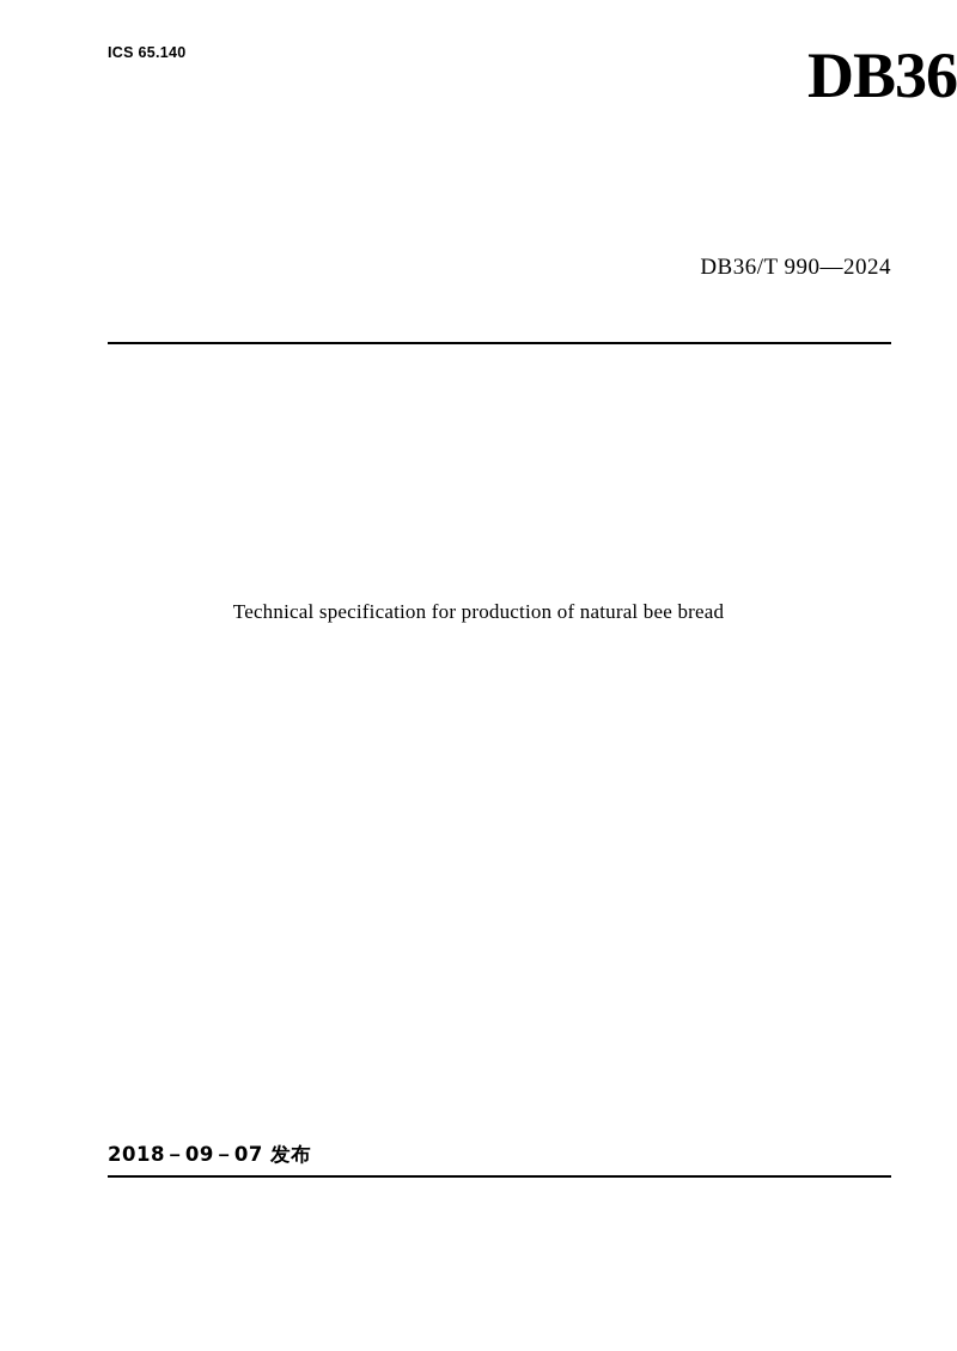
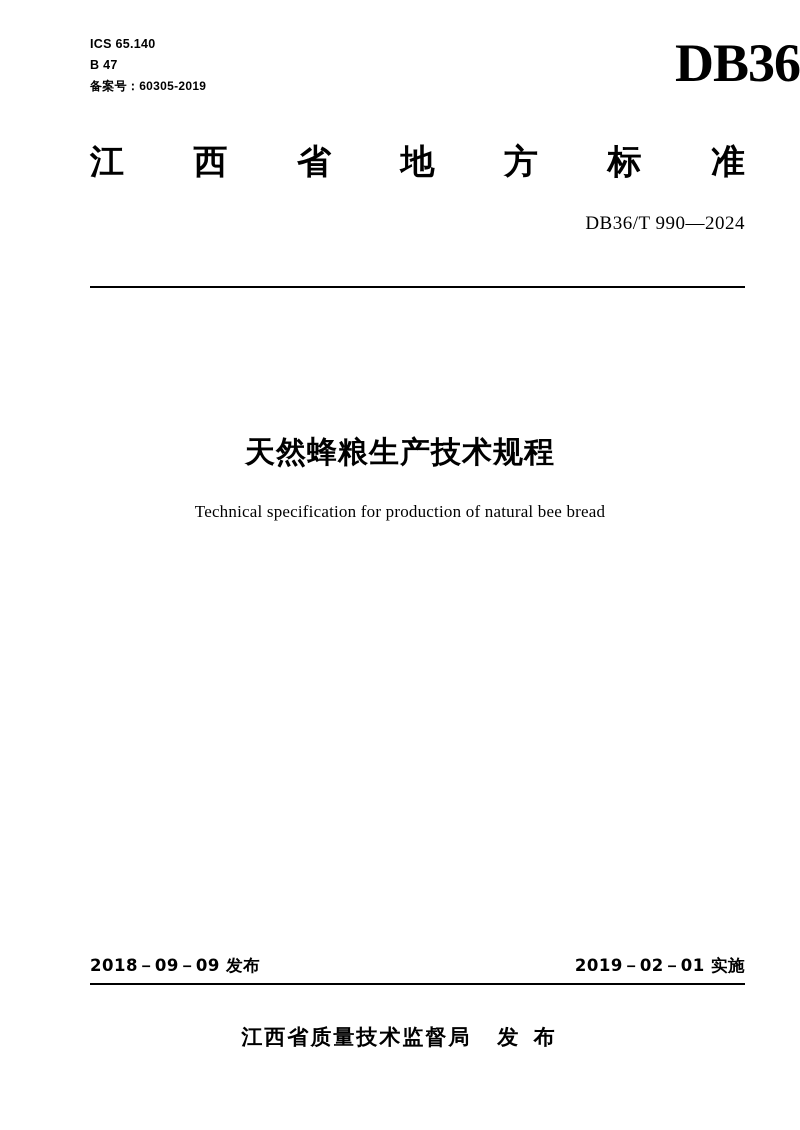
  ICS 65.140
+ B 47
+ 备案号：60305-2019
  DB36
+ 江
+ 西
+ 省
+ 地
+ 方
+ 标
+ 准
  DB36/T 990—2024
+ 天然蜂粮生产技术规程
  Technical specification for production of natural bee bread
- 2018－09－07 发布
+ 2018－09－09 发布
+ 2019－02－01 实施
+ 江西省质量技术监督局 发 布
